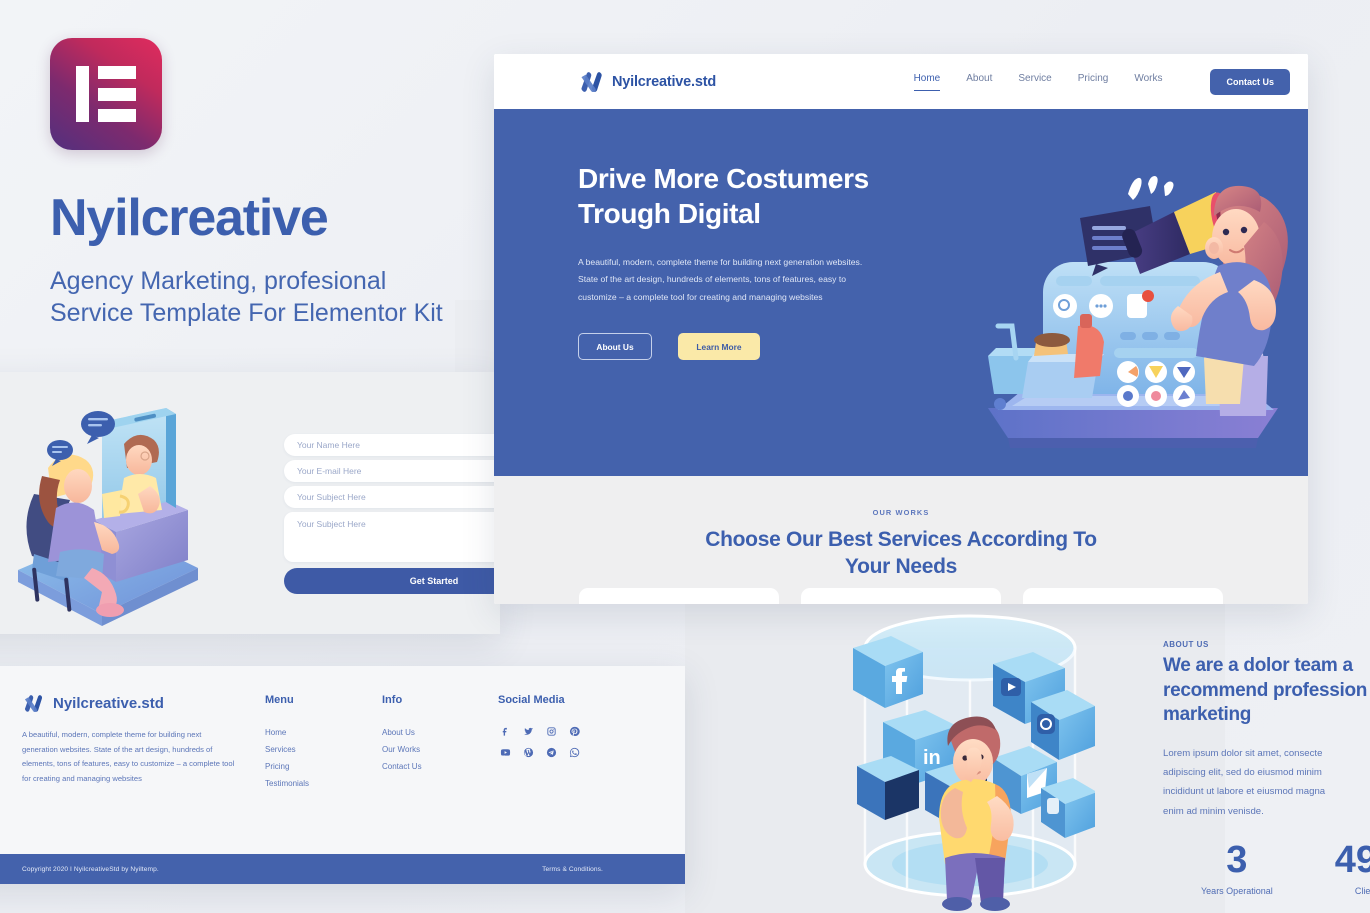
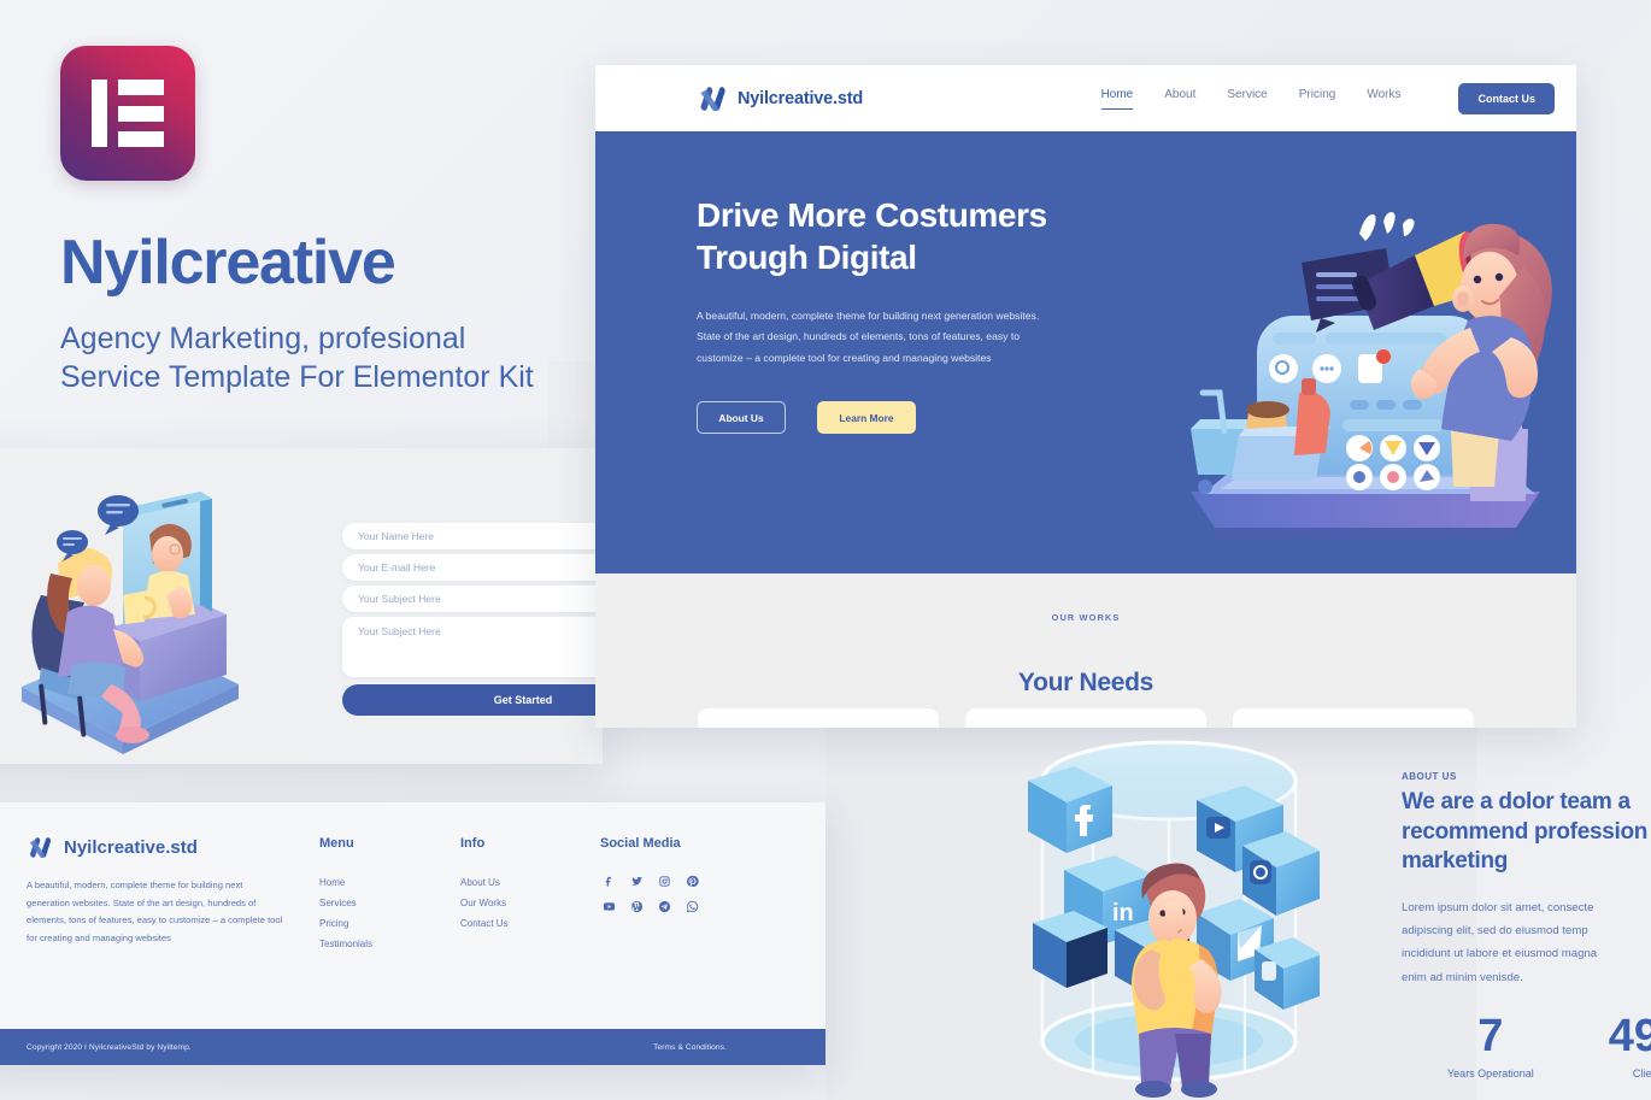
  Nyilcreative
  Agency Marketing, profesional Service Template For Elementor Kit
  Your Name Here
  Your E-mail Here
  Your Subject Here
  Your Subject Here
  Get Started
  Nyilcreative.std
  A beautiful, modern, complete theme for building next generation websites. State of the art design, hundreds of elements, tons of features, easy to customize – a complete tool for creating and managing websites
  Menu
  Home
  Services
  Pricing
  Testimonials
  Info
  About Us
  Our Works
  Contact Us
  Social Media
  Nyilcreative.std
  Home
  About
  Service
  Pricing
  Works
  Contact Us
  Drive More Costumers
  Trough Digital
  A beautiful, modern, complete theme for building next generation websites. State of the art design, hundreds of elements, tons of features, easy to customize – a complete tool for creating and managing websites
  About Us
  Learn More
  OUR WORKS
- Choose Our Best Services According To
  Your Needs
  in
  ABOUT US
  We are a dolor team a
  recommend profession
  marketing
  Lorem ipsum dolor sit amet, consecte
- adipiscing elit, sed do eiusmod minim
+ adipiscing elit, sed do eiusmod temp
  incididunt ut labore et eiusmod magna
  enim ad minim venisde.
- 3
+ 7
  Years Operational
